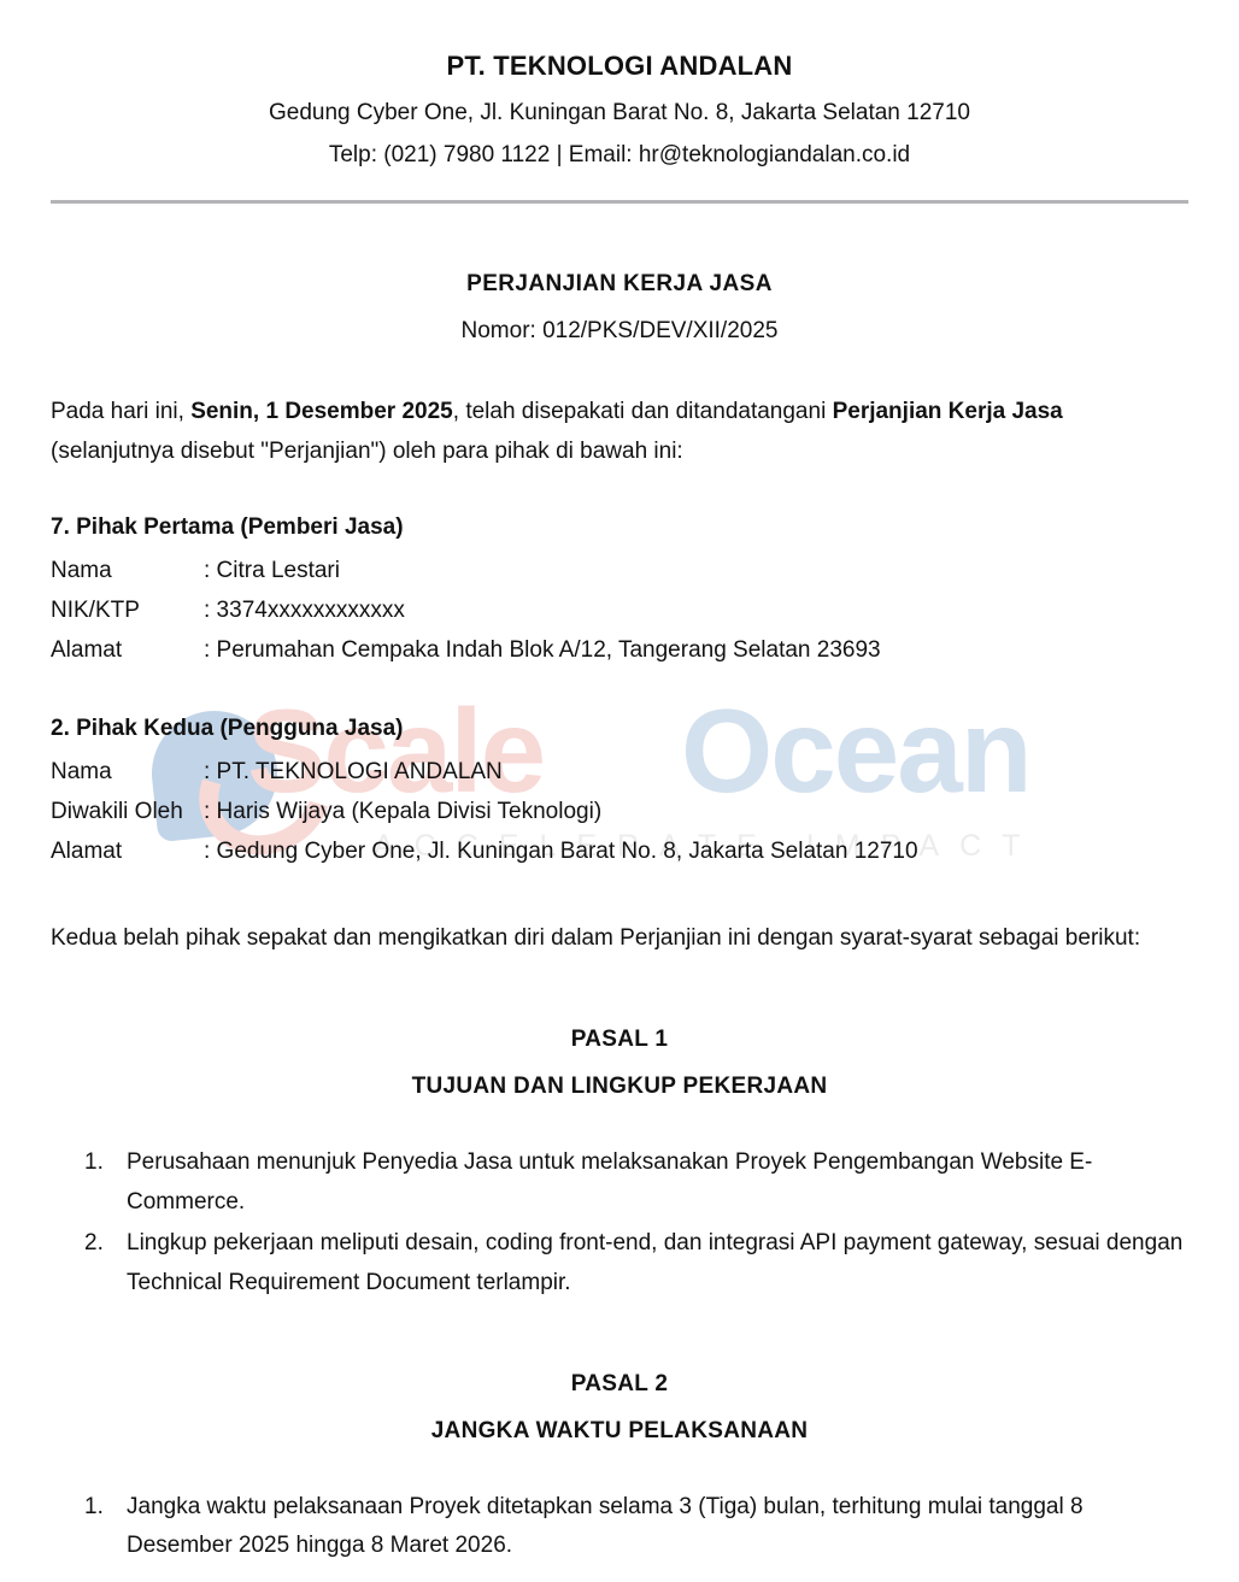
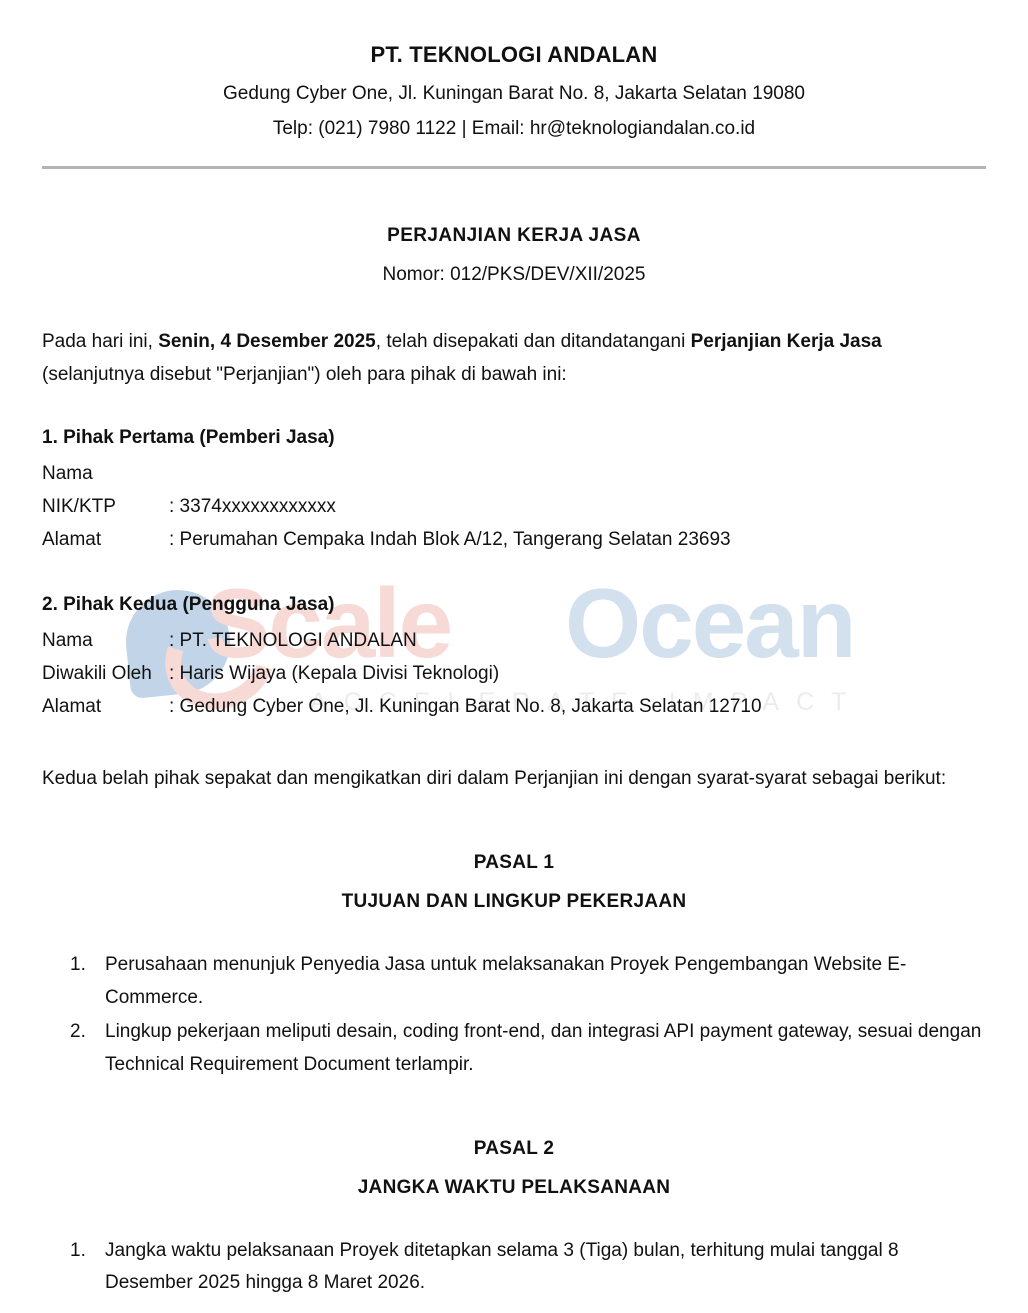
  Scale
  Ocean
  ACCELERATE IMPACT
  PT. TEKNOLOGI ANDALAN
- Gedung Cyber One, Jl. Kuningan Barat No. 8, Jakarta Selatan 12710
+ Gedung Cyber One, Jl. Kuningan Barat No. 8, Jakarta Selatan 19080
  Telp: (021) 7980 1122 | Email: hr@teknologiandalan.co.id
  PERJANJIAN KERJA JASA
  Nomor: 012/PKS/DEV/XII/2025
- Pada hari ini, Senin, 1 Desember 2025, telah disepakati dan ditandatangani Perjanjian Kerja Jasa (selanjutnya disebut "Perjanjian") oleh para pihak di bawah ini:
+ Pada hari ini, Senin, 4 Desember 2025, telah disepakati dan ditandatangani Perjanjian Kerja Jasa (selanjutnya disebut "Perjanjian") oleh para pihak di bawah ini:
- 7. Pihak Pertama (Pemberi Jasa)
+ 1. Pihak Pertama (Pemberi Jasa)
  Nama
- : Citra Lestari
  NIK/KTP
  : 3374xxxxxxxxxxxx
  Alamat
  : Perumahan Cempaka Indah Blok A/12, Tangerang Selatan 23693
  2. Pihak Kedua (Pengguna Jasa)
  Nama
  : PT. TEKNOLOGI ANDALAN
  Diwakili Oleh
  : Haris Wijaya (Kepala Divisi Teknologi)
  Alamat
  : Gedung Cyber One, Jl. Kuningan Barat No. 8, Jakarta Selatan 12710
  Kedua belah pihak sepakat dan mengikatkan diri dalam Perjanjian ini dengan syarat-syarat sebagai berikut:
  PASAL 1
  TUJUAN DAN LINGKUP PEKERJAAN
  Perusahaan menunjuk Penyedia Jasa untuk melaksanakan Proyek Pengembangan Website E-Commerce.
  Lingkup pekerjaan meliputi desain, coding front-end, dan integrasi API payment gateway, sesuai dengan Technical Requirement Document terlampir.
  PASAL 2
  JANGKA WAKTU PELAKSANAAN
  Jangka waktu pelaksanaan Proyek ditetapkan selama 3 (Tiga) bulan, terhitung mulai tanggal 8 Desember 2025 hingga 8 Maret 2026.
